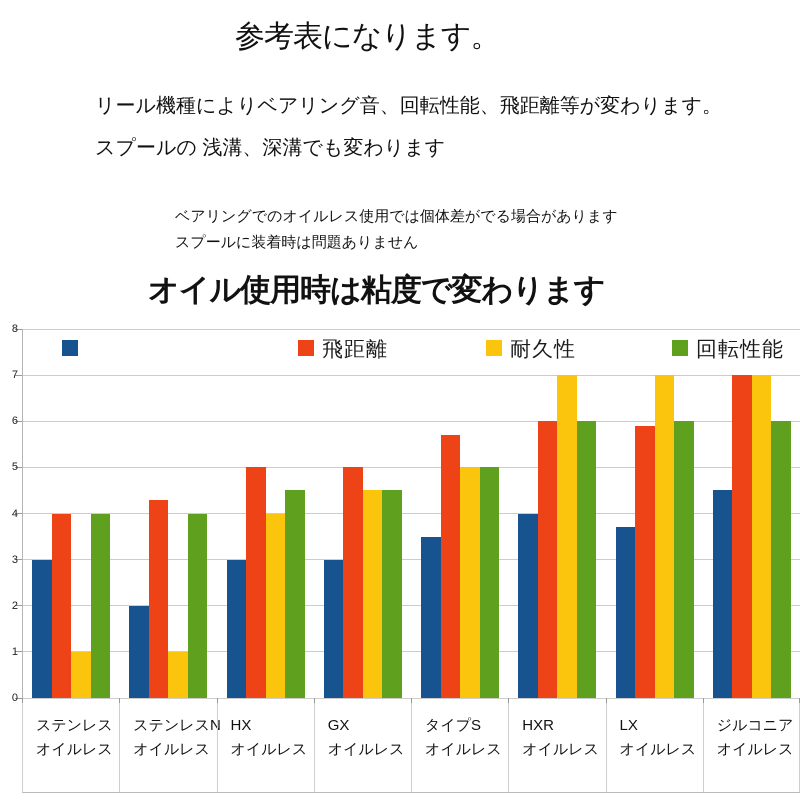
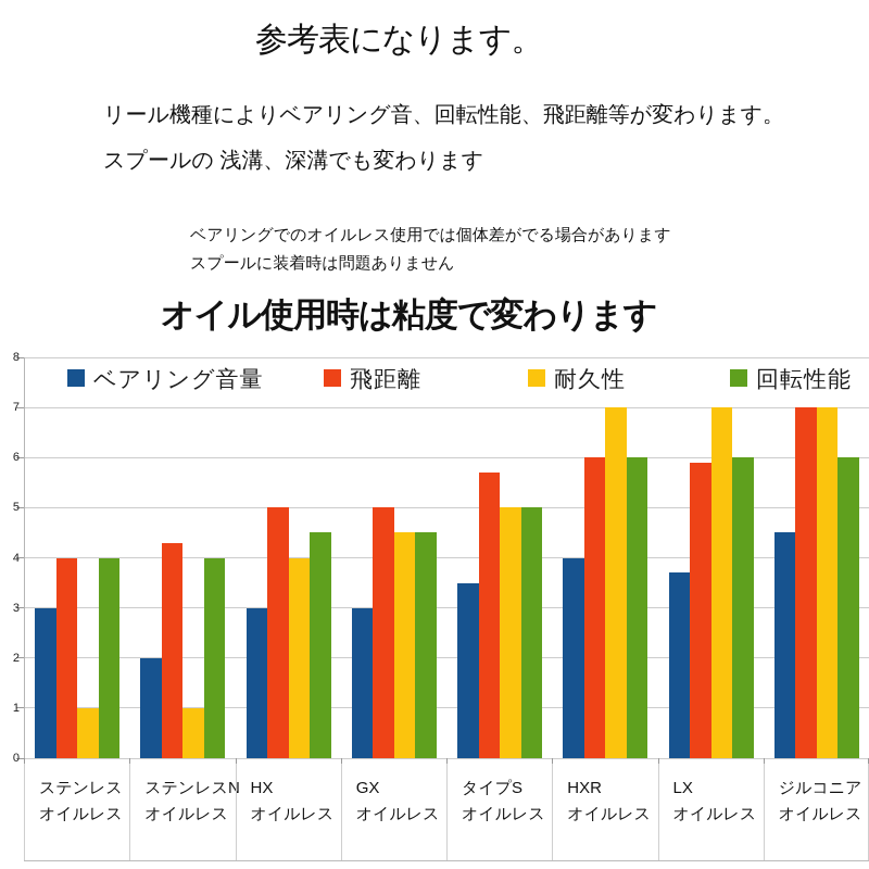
  参考表になります。
  リール機種によりベアリング音、回転性能、飛距離等が変わります。
  スプールの 浅溝、深溝でも変わります
  ベアリングでのオイルレス使用では個体差がでる場合があります
  スプールに装着時は問題ありません
  オイル使用時は粘度で変わります
  0
  1
  2
  3
  4
  5
  6
  7
  8
  ステンレス
  オイルレス
  ステンレスN
  オイルレス
  HX
  オイルレス
  GX
  オイルレス
  タイプS
  オイルレス
  HXR
  オイルレス
  LX
  オイルレス
  ジルコニア
  オイルレス
+ ベアリング音量
  飛距離
  耐久性
  回転性能
